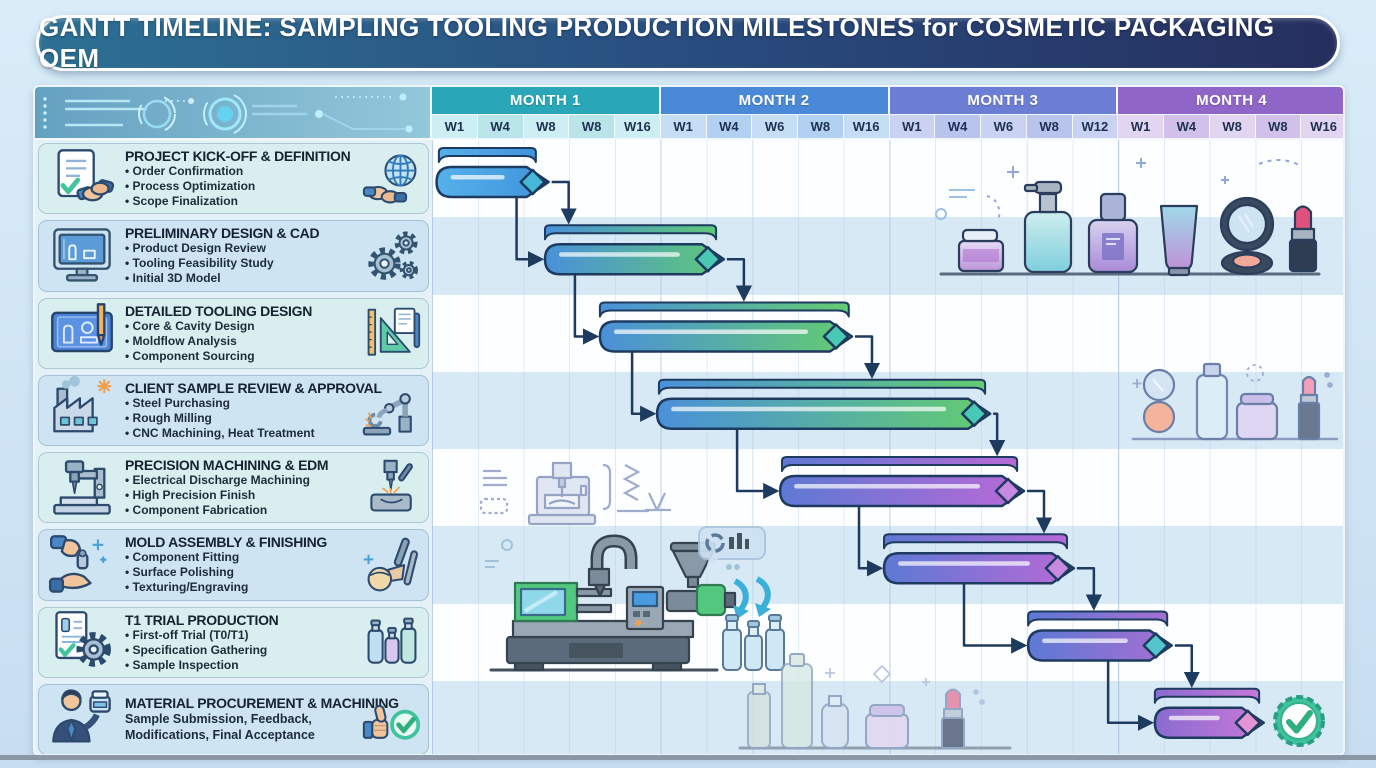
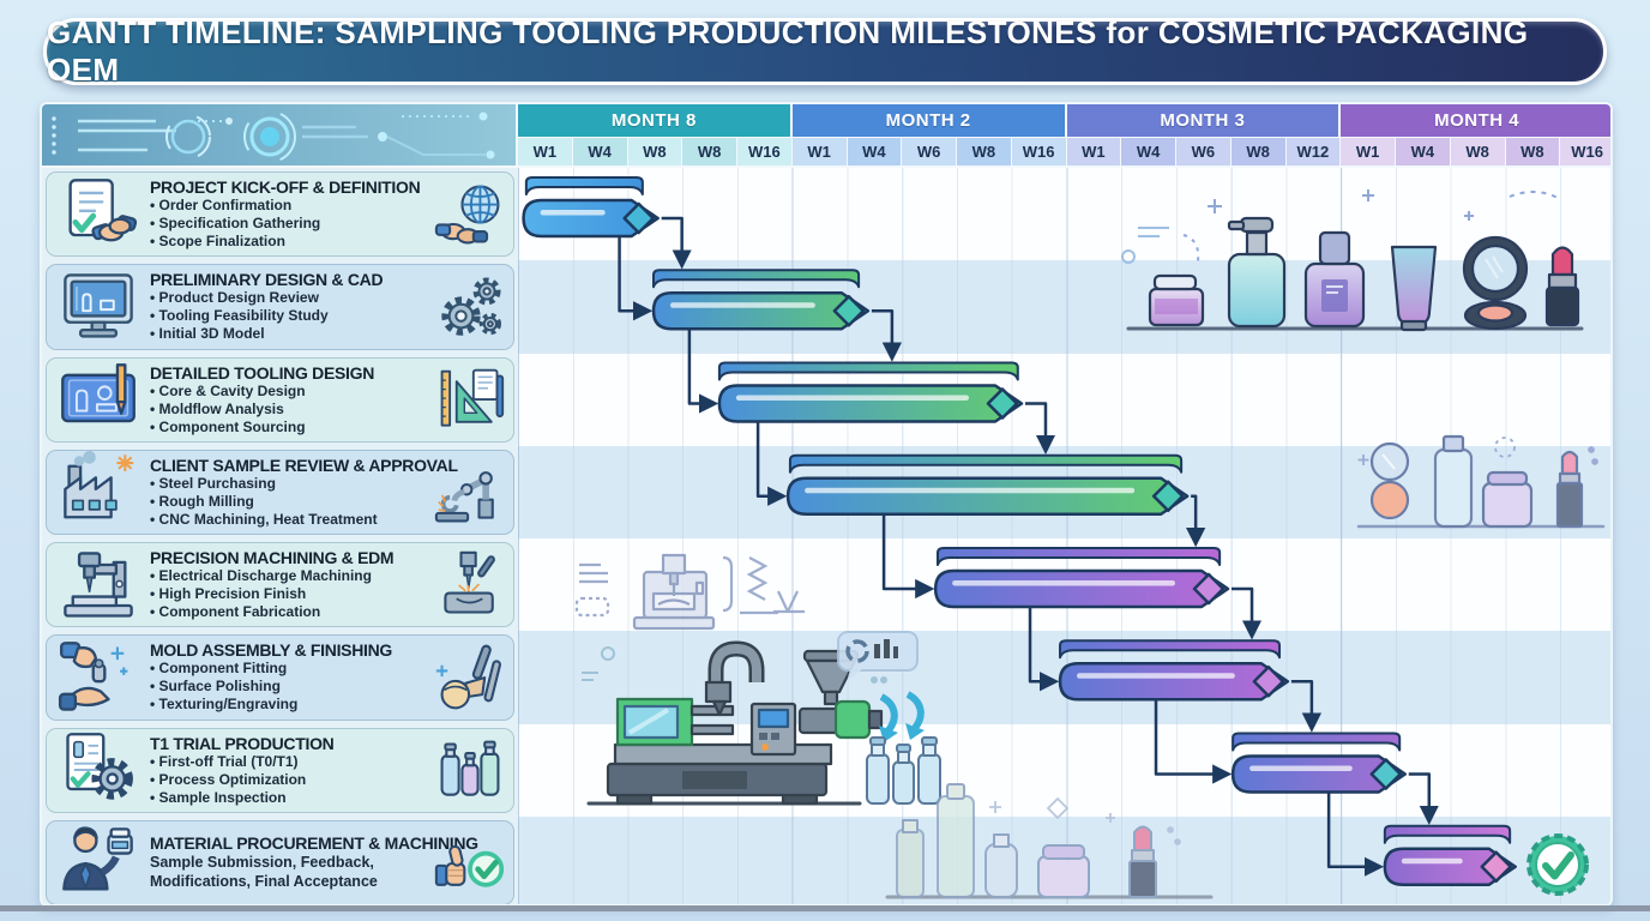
  GANTT TIMELINE: SAMPLING TOOLING PRODUCTION MILESTONES for COSMETIC PACKAGING OEM
- MONTH 1
+ MONTH 8
  MONTH 2
  MONTH 3
  MONTH 4
  W1
  W4
  W8
  W8
  W16
  W1
  W4
  W6
  W8
  W16
  W1
  W4
  W6
  W8
  W12
  W1
  W4
  W8
  W8
  W16
  PROJECT KICK-OFF & DEFINITION
  Order Confirmation
- Process Optimization
+ Specification Gathering
  Scope Finalization
  PRELIMINARY DESIGN & CAD
  Product Design Review
  Tooling Feasibility Study
  Initial 3D Model
  DETAILED TOOLING DESIGN
  Core & Cavity Design
  Moldflow Analysis
  Component Sourcing
  CLIENT SAMPLE REVIEW & APPROVAL
  Steel Purchasing
  Rough Milling
  CNC Machining, Heat Treatment
  PRECISION MACHINING & EDM
  Electrical Discharge Machining
  High Precision Finish
  Component Fabrication
  MOLD ASSEMBLY & FINISHING
  Component Fitting
  Surface Polishing
  Texturing/Engraving
  T1 TRIAL PRODUCTION
  First-off Trial (T0/T1)
- Specification Gathering
+ Process Optimization
  Sample Inspection
  MATERIAL PROCUREMENT & MACHINING
  Sample Submission, Feedback,
  Modifications, Final Acceptance
